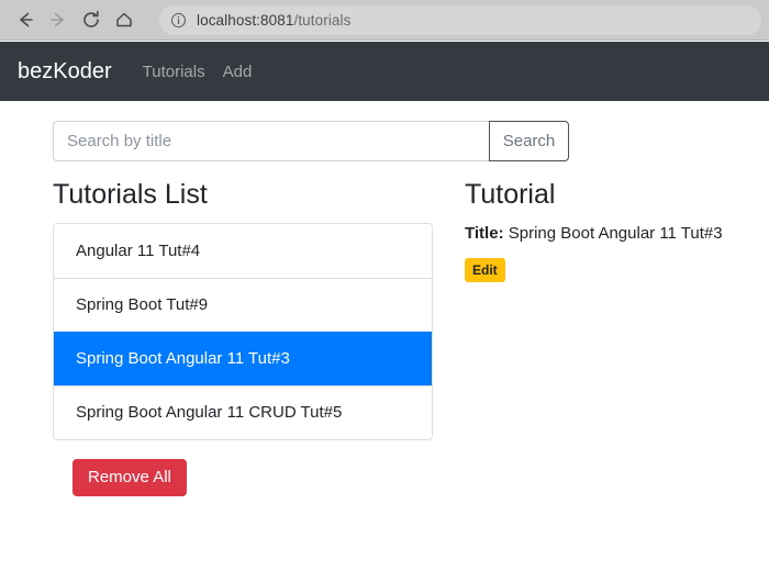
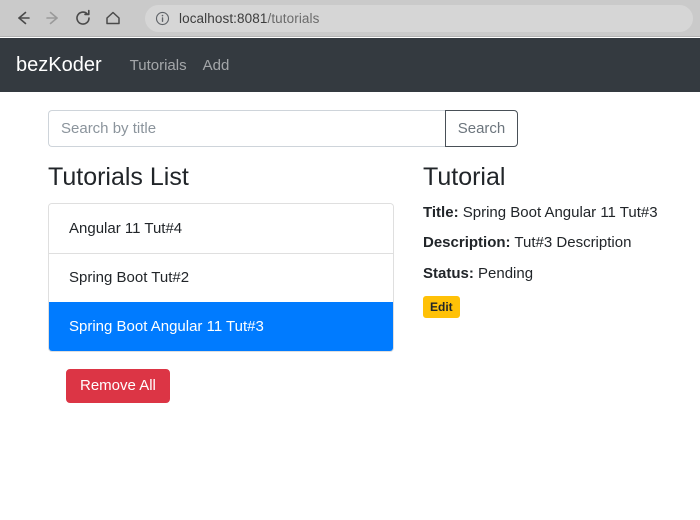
  localhost:8081/tutorials
  bezKoder
  Tutorials
  Add
  Search by title
  Search
  Tutorials List
  Angular 11 Tut#4
- Spring Boot Tut#9
+ Spring Boot Tut#2
  Spring Boot Angular 11 Tut#3
- Spring Boot Angular 11 CRUD Tut#5
  Remove All
  Tutorial
  Title: Spring Boot Angular 11 Tut#3
+ Description: Tut#3 Description
+ Status: Pending
  Edit
